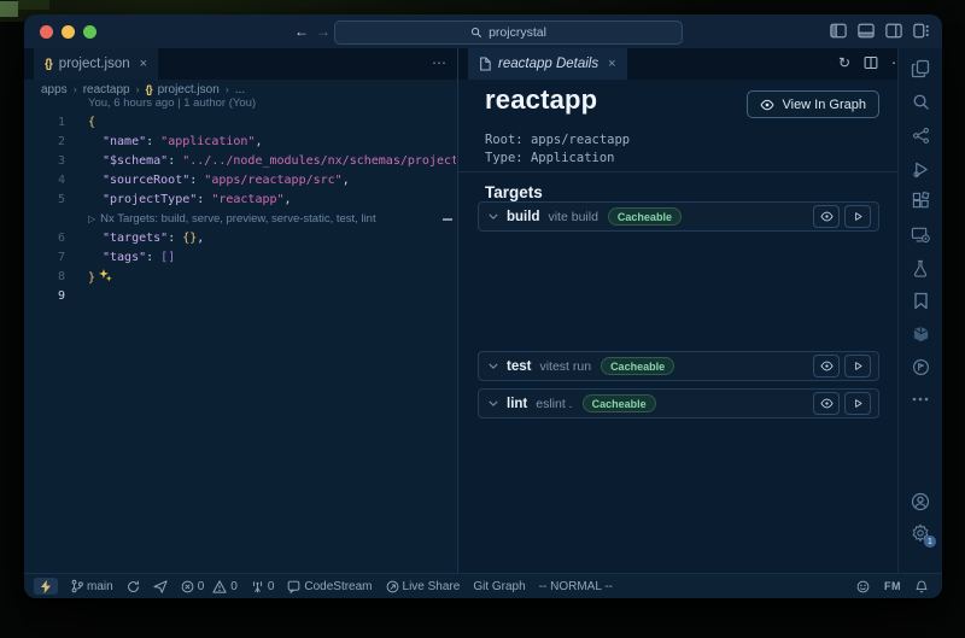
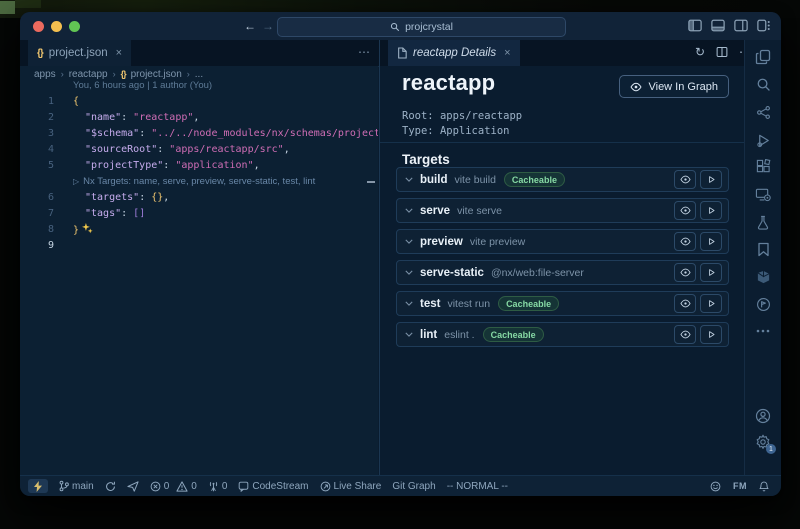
  ←
  →
  projcrystal
  {}
  project.json
  ×
  ⋯
  reactapp Details
  ×
  ↻
  apps
  ›
  reactapp
  ›
  {}
  project.json
  ›
  ...
  1
  2
  3
  4
  5
  6
  7
  8
  9
  You, 6 hours ago | 1 author (You)
  {
- "name": "application",
+ "name": "reactapp",
  "$schema": "../../node_modules/nx/schemas/project
  "sourceRoot": "apps/reactapp/src",
- "projectType": "reactapp",
+ "projectType": "application",
  ▷
- Nx Targets: build, serve, preview, serve-static, test, lint
+ Nx Targets: name, serve, preview, serve-static, test, lint
  "targets": {},
  "tags": []
  }
  reactapp
  View In Graph
  Root: apps/reactapp
  Type: Application
  Targets
  build
  vite build
  Cacheable
+ serve
+ vite serve
+ preview
+ vite preview
+ serve-static
+ @nx/web:file-server
  test
  vitest run
  Cacheable
  lint
  eslint .
  Cacheable
  main
  0
  0
  0
  CodeStream
  Live Share
  Git Graph
  -- NORMAL --
  FM
